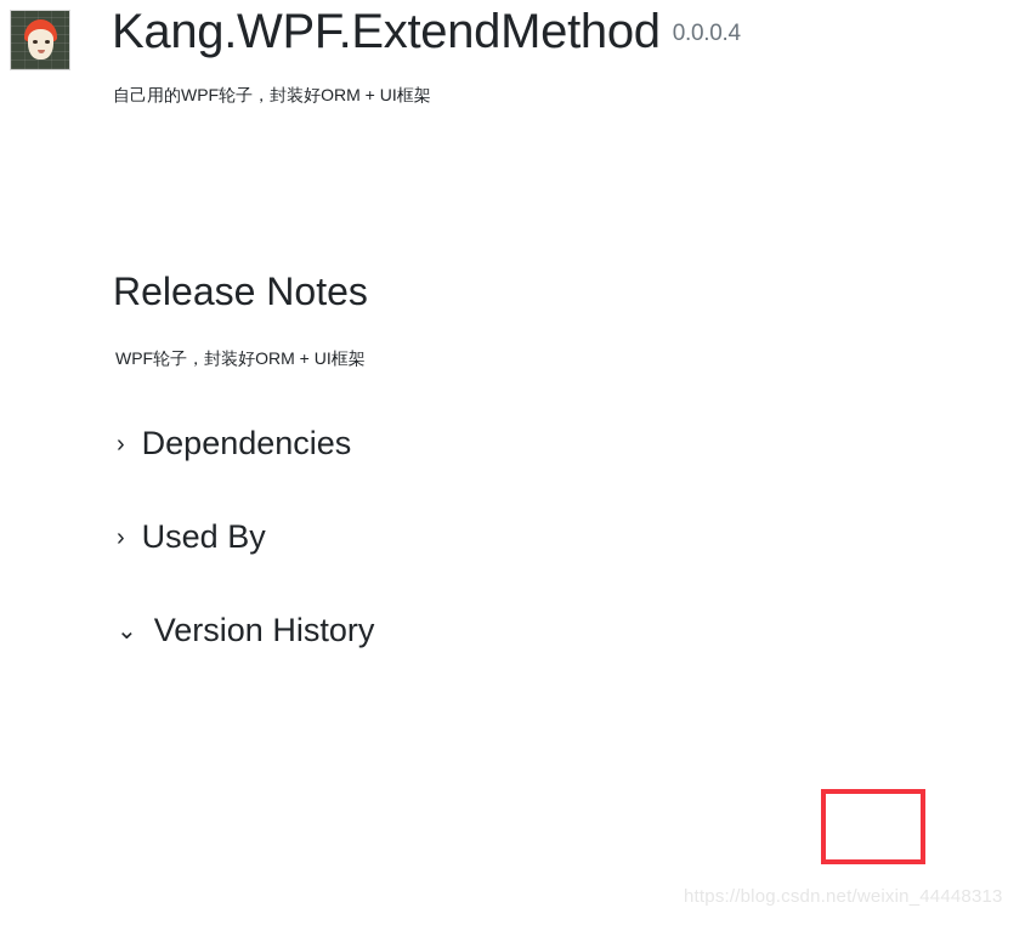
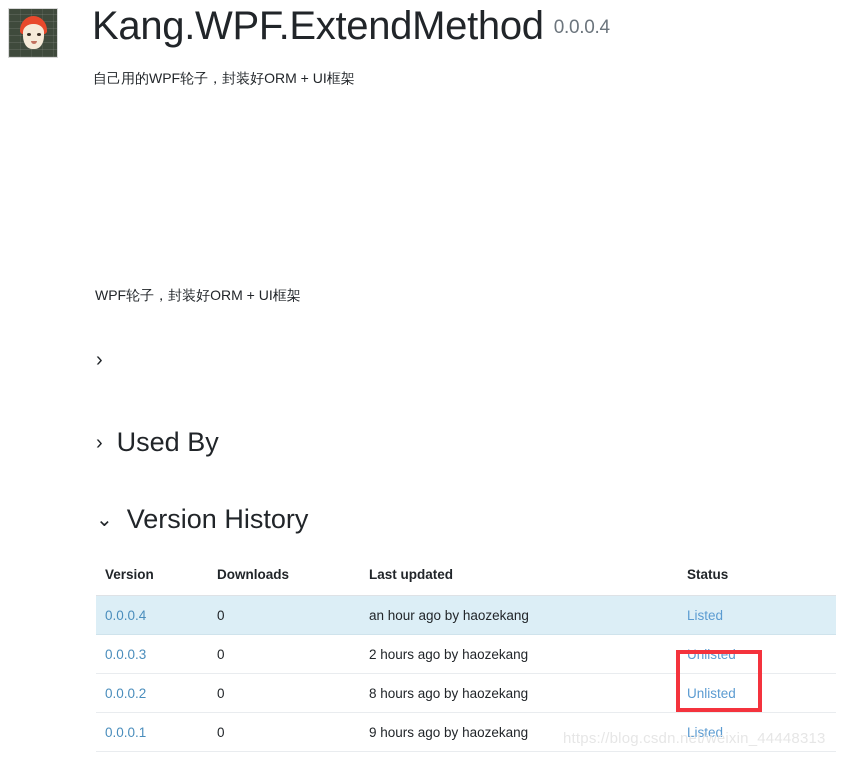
  Kang.WPF.ExtendMethod 0.0.0.4
  自己用的WPF轮子，封装好ORM + UI框架
- Release Notes
  WPF轮子，封装好ORM + UI框架
  ›
- Dependencies
  ›
  Used By
  ⌄
  Version History
+ Version	Downloads	Last updated	Status
+ 0.0.0.4	0	an hour ago by haozekang	Listed
+ 0.0.0.3	0	2 hours ago by haozekang	Unlisted
+ 0.0.0.2	0	8 hours ago by haozekang	Unlisted
+ 0.0.0.1	0	9 hours ago by haozekang	Listed
  https://blog.csdn.net/weixin_44448313
